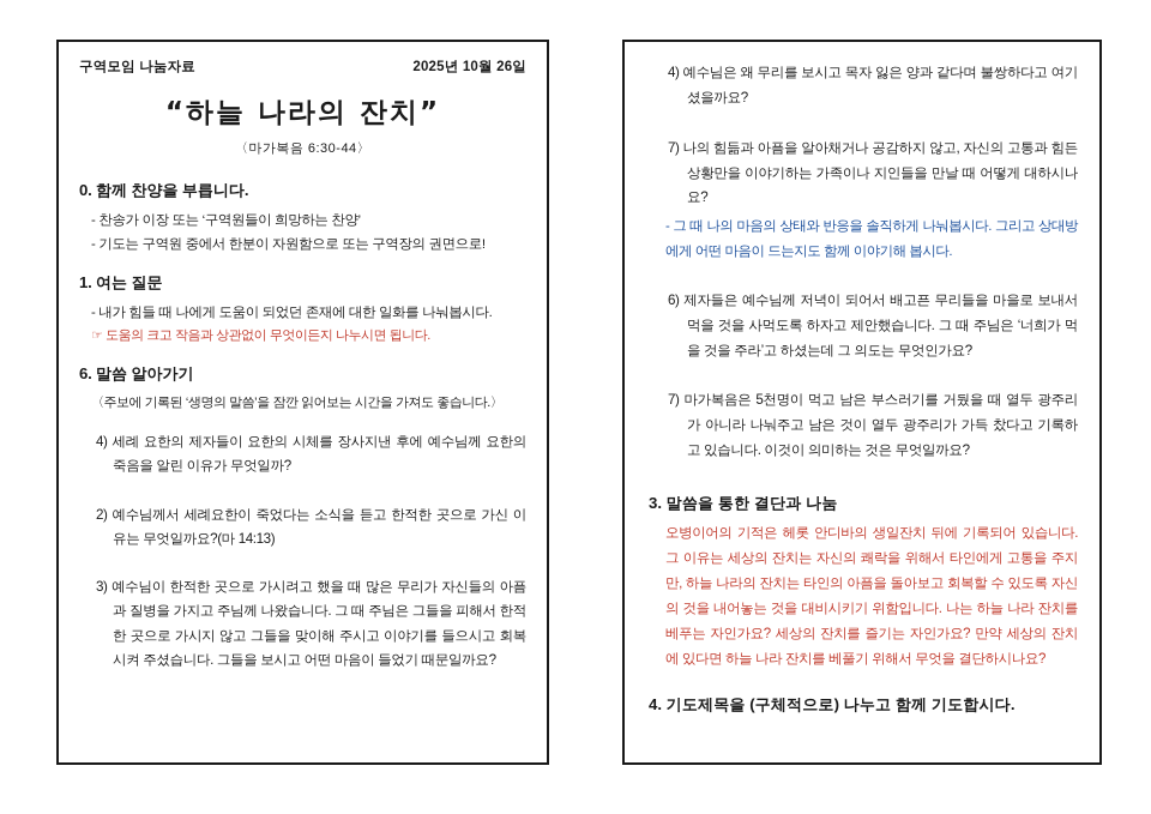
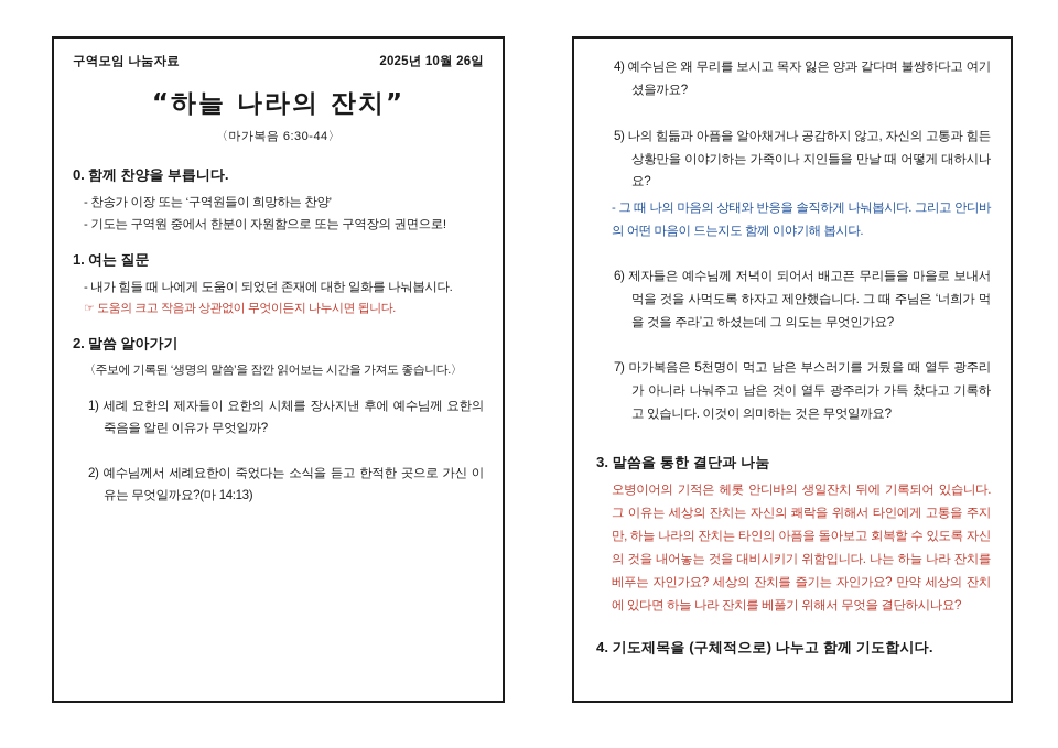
  구역모임 나눔자료
  2025년 10월 26일
  “하늘 나라의 잔치”
  〈마가복음 6:30-44〉
  0. 함께 찬양을 부릅니다.
  - 찬송가 이장 또는 ‘구역원들이 희망하는 찬양’
  - 기도는 구역원 중에서 한분이 자원함으로 또는 구역장의 권면으로!
  1. 여는 질문
  - 내가 힘들 때 나에게 도움이 되었던 존재에 대한 일화를 나눠봅시다.
  ☞ 도움의 크고 작음과 상관없이 무엇이든지 나누시면 됩니다.
- 6. 말씀 알아가기
+ 2. 말씀 알아가기
  〈주보에 기록된 ‘생명의 말씀’을 잠깐 읽어보는 시간을 가져도 좋습니다.〉
- 4) 세례 요한의 제자들이 요한의 시체를 장사지낸 후에 예수님께 요한의 죽음을 알린 이유가 무엇일까?
+ 1) 세례 요한의 제자들이 요한의 시체를 장사지낸 후에 예수님께 요한의 죽음을 알린 이유가 무엇일까?
  2) 예수님께서 세례요한이 죽었다는 소식을 듣고 한적한 곳으로 가신 이유는 무엇일까요?(마 14:13)
- 3) 예수님이 한적한 곳으로 가시려고 했을 때 많은 무리가 자신들의 아픔과 질병을 가지고 주님께 나왔습니다. 그 때 주님은 그들을 피해서 한적한 곳으로 가시지 않고 그들을 맞이해 주시고 이야기를 들으시고 회복시켜 주셨습니다. 그들을 보시고 어떤 마음이 들었기 때문일까요?
  4) 예수님은 왜 무리를 보시고 목자 잃은 양과 같다며 불쌍하다고 여기셨을까요?
- 7) 나의 힘듦과 아픔을 알아채거나 공감하지 않고, 자신의 고통과 힘든 상황만을 이야기하는 가족이나 지인들을 만날 때 어떻게 대하시나요?
+ 5) 나의 힘듦과 아픔을 알아채거나 공감하지 않고, 자신의 고통과 힘든 상황만을 이야기하는 가족이나 지인들을 만날 때 어떻게 대하시나요?
- - 그 때 나의 마음의 상태와 반응을 솔직하게 나눠봅시다. 그리고 상대방에게 어떤 마음이 드는지도 함께 이야기해 봅시다.
+ - 그 때 나의 마음의 상태와 반응을 솔직하게 나눠봅시다. 그리고 안디바의 어떤 마음이 드는지도 함께 이야기해 봅시다.
  6) 제자들은 예수님께 저녁이 되어서 배고픈 무리들을 마을로 보내서 먹을 것을 사먹도록 하자고 제안했습니다. 그 때 주님은 ‘너희가 먹을 것을 주라’고 하셨는데 그 의도는 무엇인가요?
  7) 마가복음은 5천명이 먹고 남은 부스러기를 거뒀을 때 열두 광주리가 아니라 나눠주고 남은 것이 열두 광주리가 가득 찼다고 기록하고 있습니다. 이것이 의미하는 것은 무엇일까요?
  3. 말씀을 통한 결단과 나눔
  오병이어의 기적은 헤롯 안디바의 생일잔치 뒤에 기록되어 있습니다. 그 이유는 세상의 잔치는 자신의 쾌락을 위해서 타인에게 고통을 주지만, 하늘 나라의 잔치는 타인의 아픔을 돌아보고 회복할 수 있도록 자신의 것을 내어놓는 것을 대비시키기 위함입니다. 나는 하늘 나라 잔치를 베푸는 자인가요? 세상의 잔치를 즐기는 자인가요? 만약 세상의 잔치에 있다면 하늘 나라 잔치를 베풀기 위해서 무엇을 결단하시나요?
  4. 기도제목을 (구체적으로) 나누고 함께 기도합시다.
